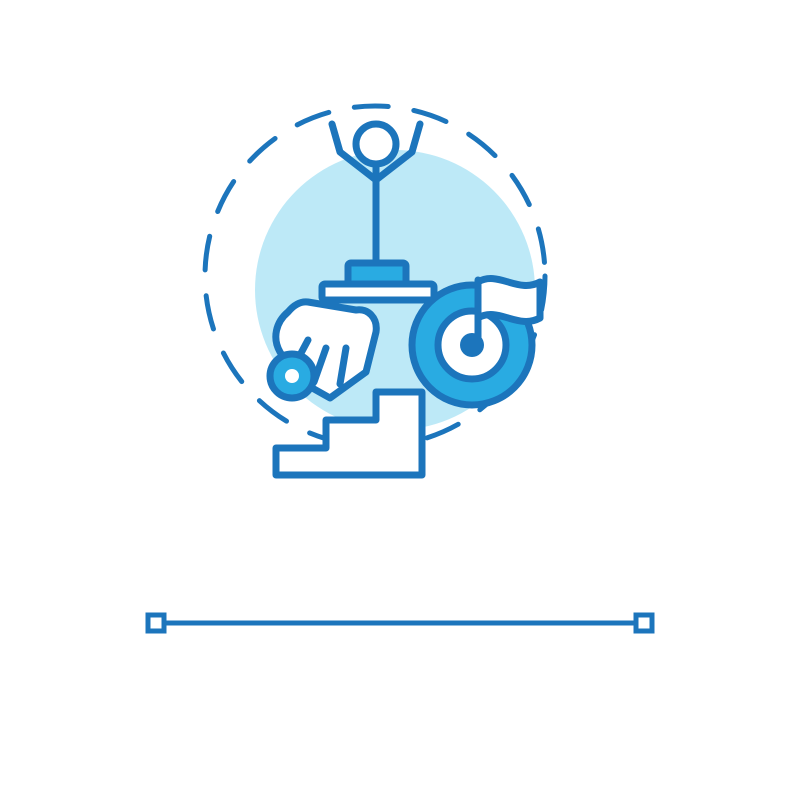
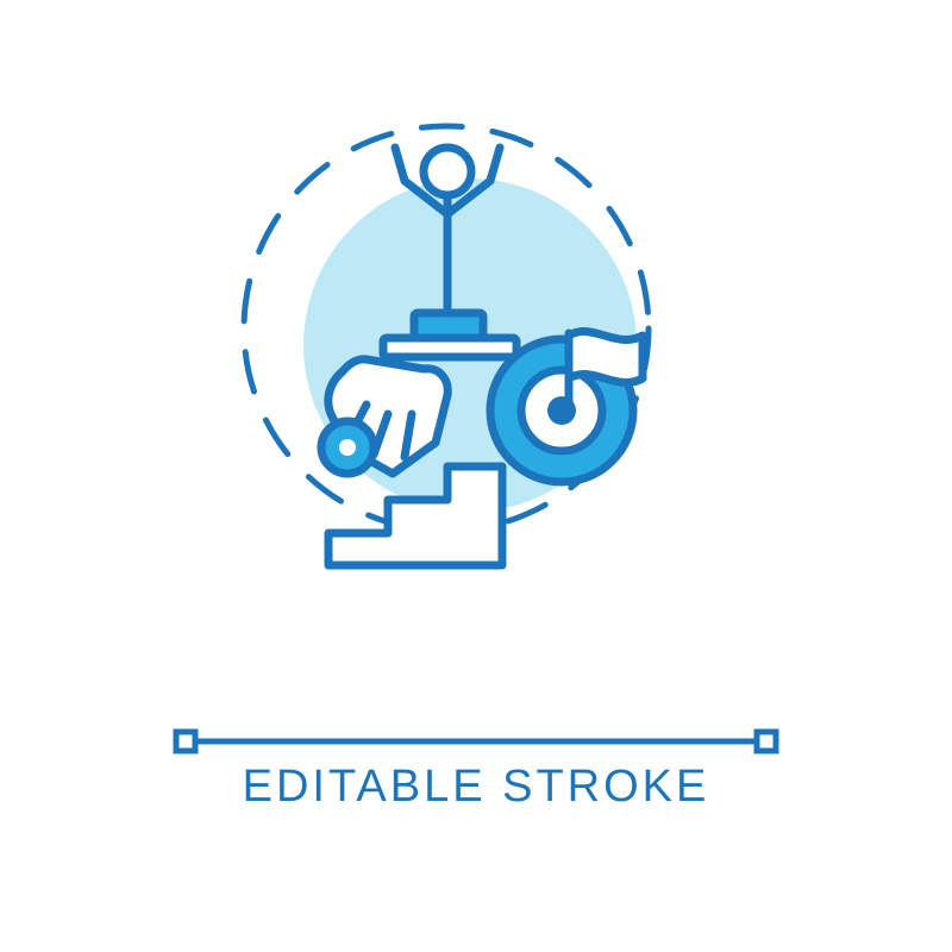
+ EDITABLE STROKE
